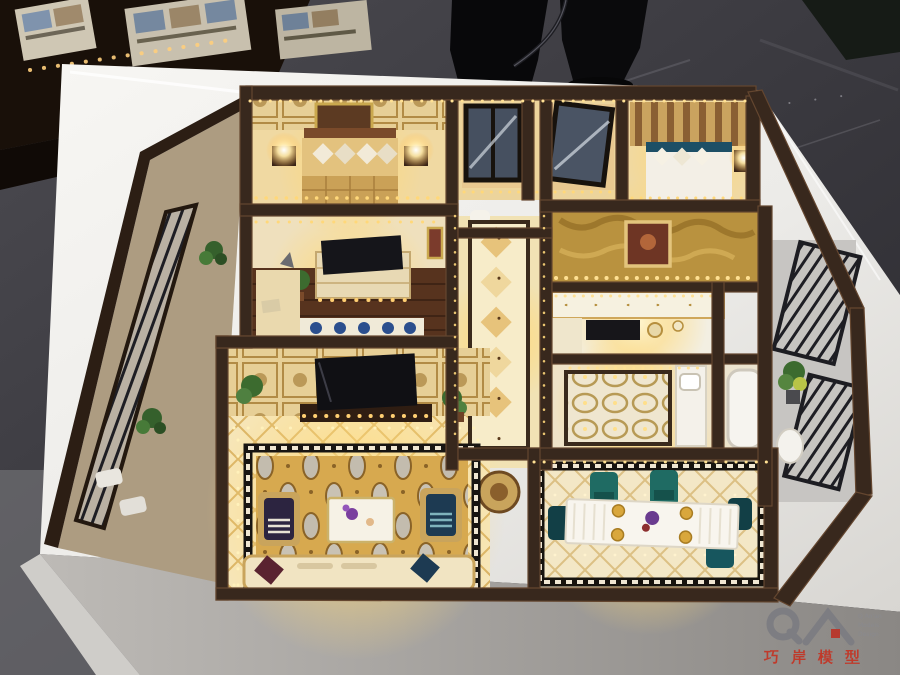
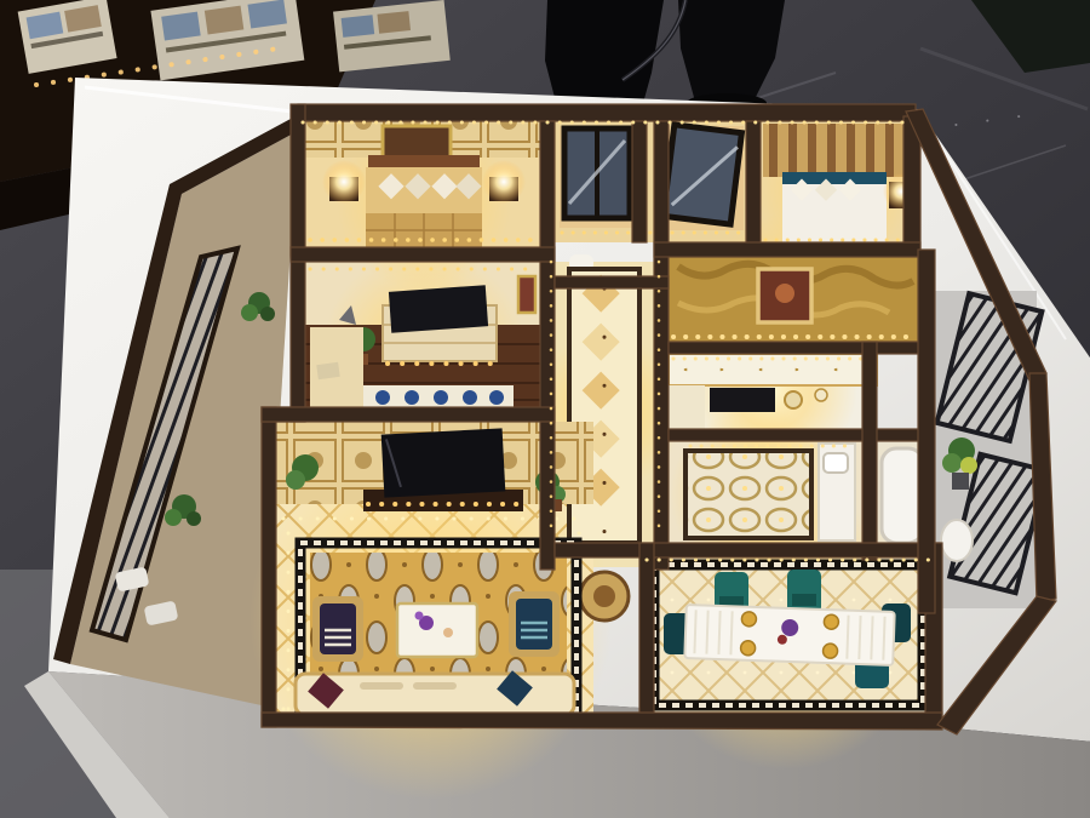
- 巧岸模型
